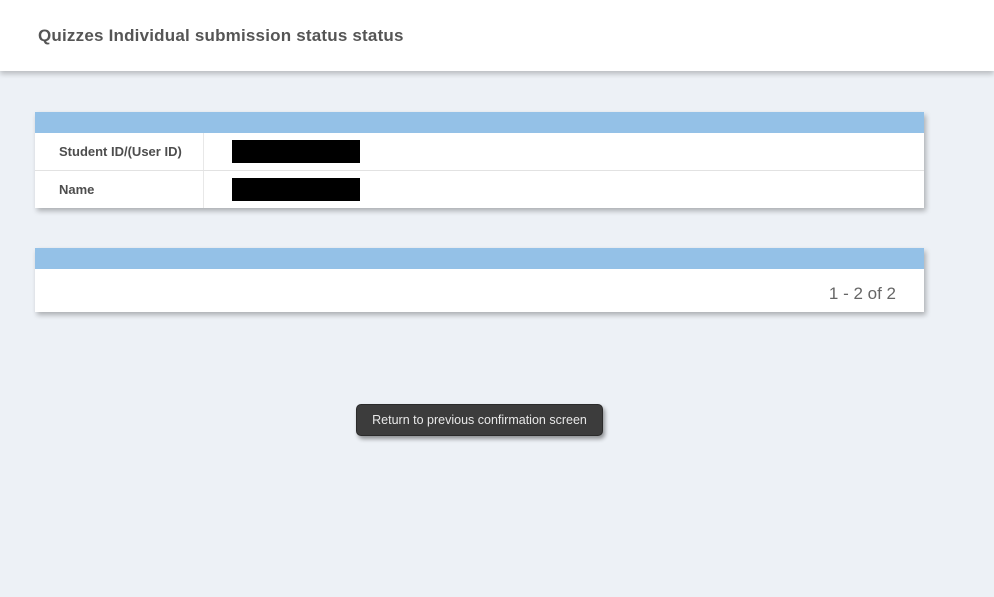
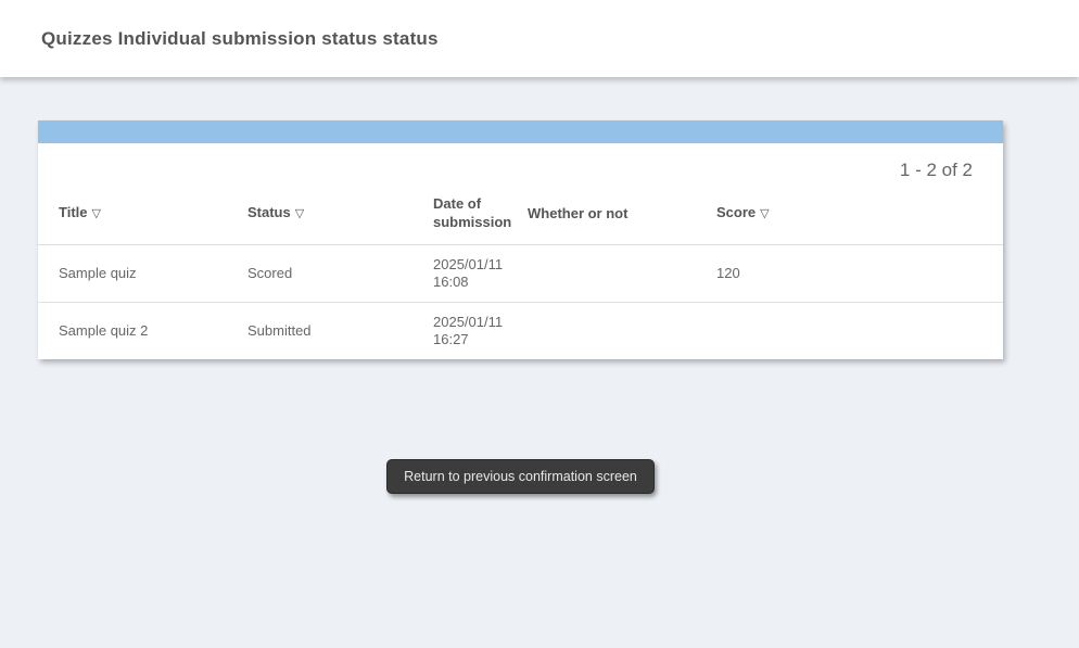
  Quizzes Individual submission status status
- Student ID/(User ID)
- Name
  1 - 2 of 2
+ Title ▽	Status ▽	Date of submission	Whether or not	Score ▽
+ Sample quiz	Scored	2025/01/11 16:08		120
+ Sample quiz 2	Submitted	2025/01/11 16:27
  Return to previous confirmation screen
